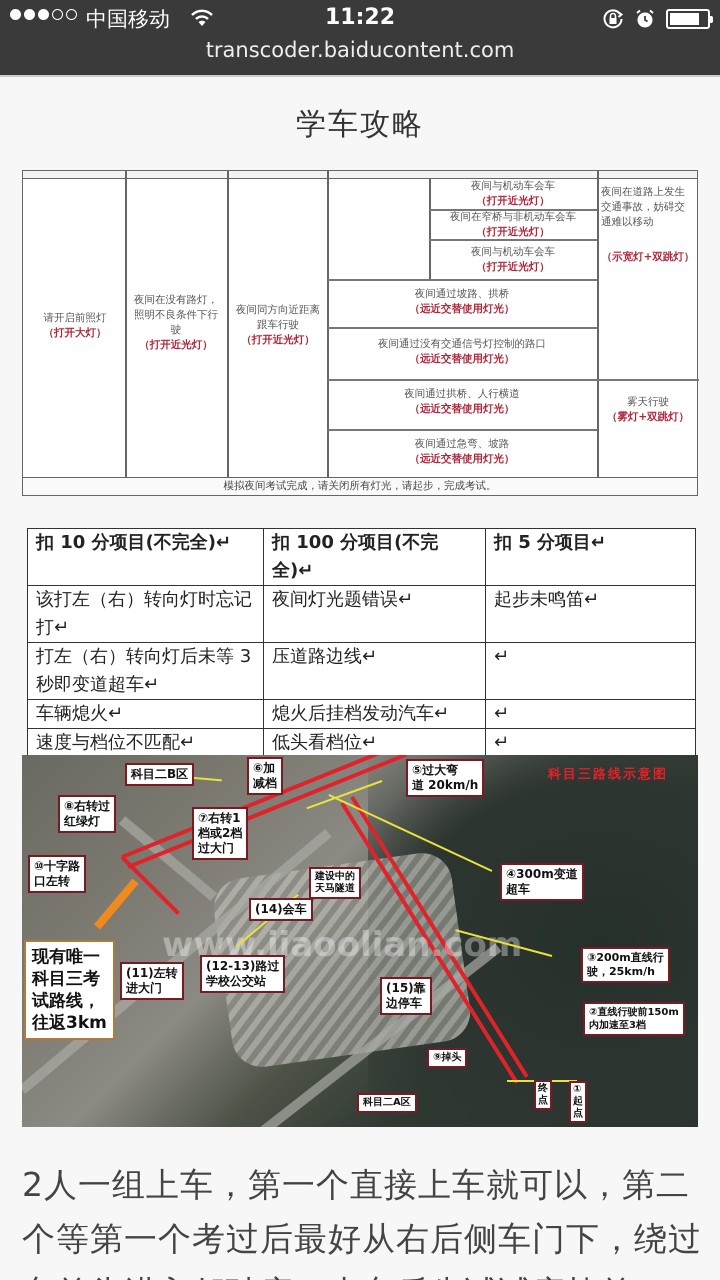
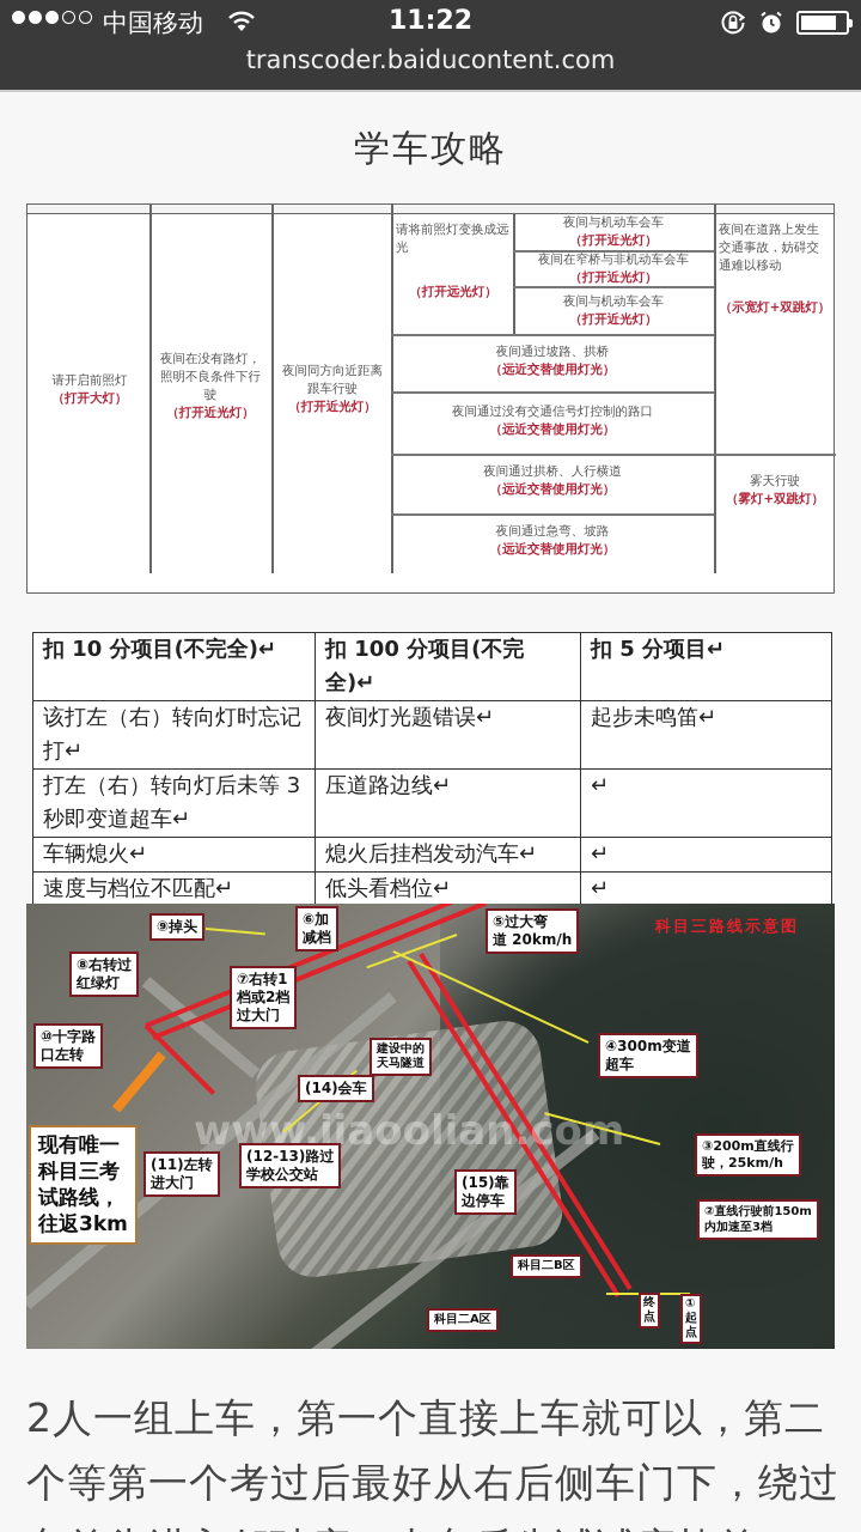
  中国移动
  11:22
  transcoder.baiducontent.com
  学车攻略
  请开启前照灯
  （打开大灯）
  夜间在没有路灯，照明不良条件下行驶
  （打开近光灯）
  夜间同方向近距离跟车行驶
  （打开近光灯）
+ 请将前照灯变换成远光
+ （打开远光灯）
  夜间与机动车会车
  （打开近光灯）
  夜间在窄桥与非机动车会车
  （打开近光灯）
  夜间与机动车会车
  （打开近光灯）
  夜间通过坡路、拱桥
  （远近交替使用灯光）
  夜间通过没有交通信号灯控制的路口
  （远近交替使用灯光）
  夜间通过拱桥、人行横道
  （远近交替使用灯光）
  夜间通过急弯、坡路
  （远近交替使用灯光）
  夜间在道路上发生交通事故，妨碍交通难以移动
  （示宽灯+双跳灯）
  雾天行驶
  （雾灯+双跳灯）
- 模拟夜间考试完成，请关闭所有灯光，请起步，完成考试。
  扣 10 分项目(不完全)↵	扣 100 分项目(不完全)↵	扣 5 分项目↵
  该打左（右）转向灯时忘记打↵	夜间灯光题错误↵	起步未鸣笛↵
  打左（右）转向灯后未等 3 秒即变道超车↵	压道路边线↵	↵
  车辆熄火↵	熄火后挂档发动汽车↵	↵
  速度与档位不匹配↵	低头看档位↵	↵
  ww.jiaoolian.com
  科目三路线示意图
- 科目二B区
+ ⑨掉头
  ⑥加
  减档
  ⑤过大弯
  道 20km/h
  ⑧右转过
  红绿灯
  ⑦右转1
  档或2档
  过大门
  ⑩十字路
  口左转
  建设中的
  天马隧道
  (14)会车
  ④300m变道
  超车
  ③200m直线行
  驶，25km/h
  (11)左转
  进大门
  (12-13)路过
  学校公交站
  (15)靠
  边停车
  ②直线行驶前150m
  内加速至3档
- ⑨掉头
+ 科目二B区
  科目二A区
  终
  点
  ①
  起
  点
  现有唯一
  科目三考
  试路线，
  往返3km
